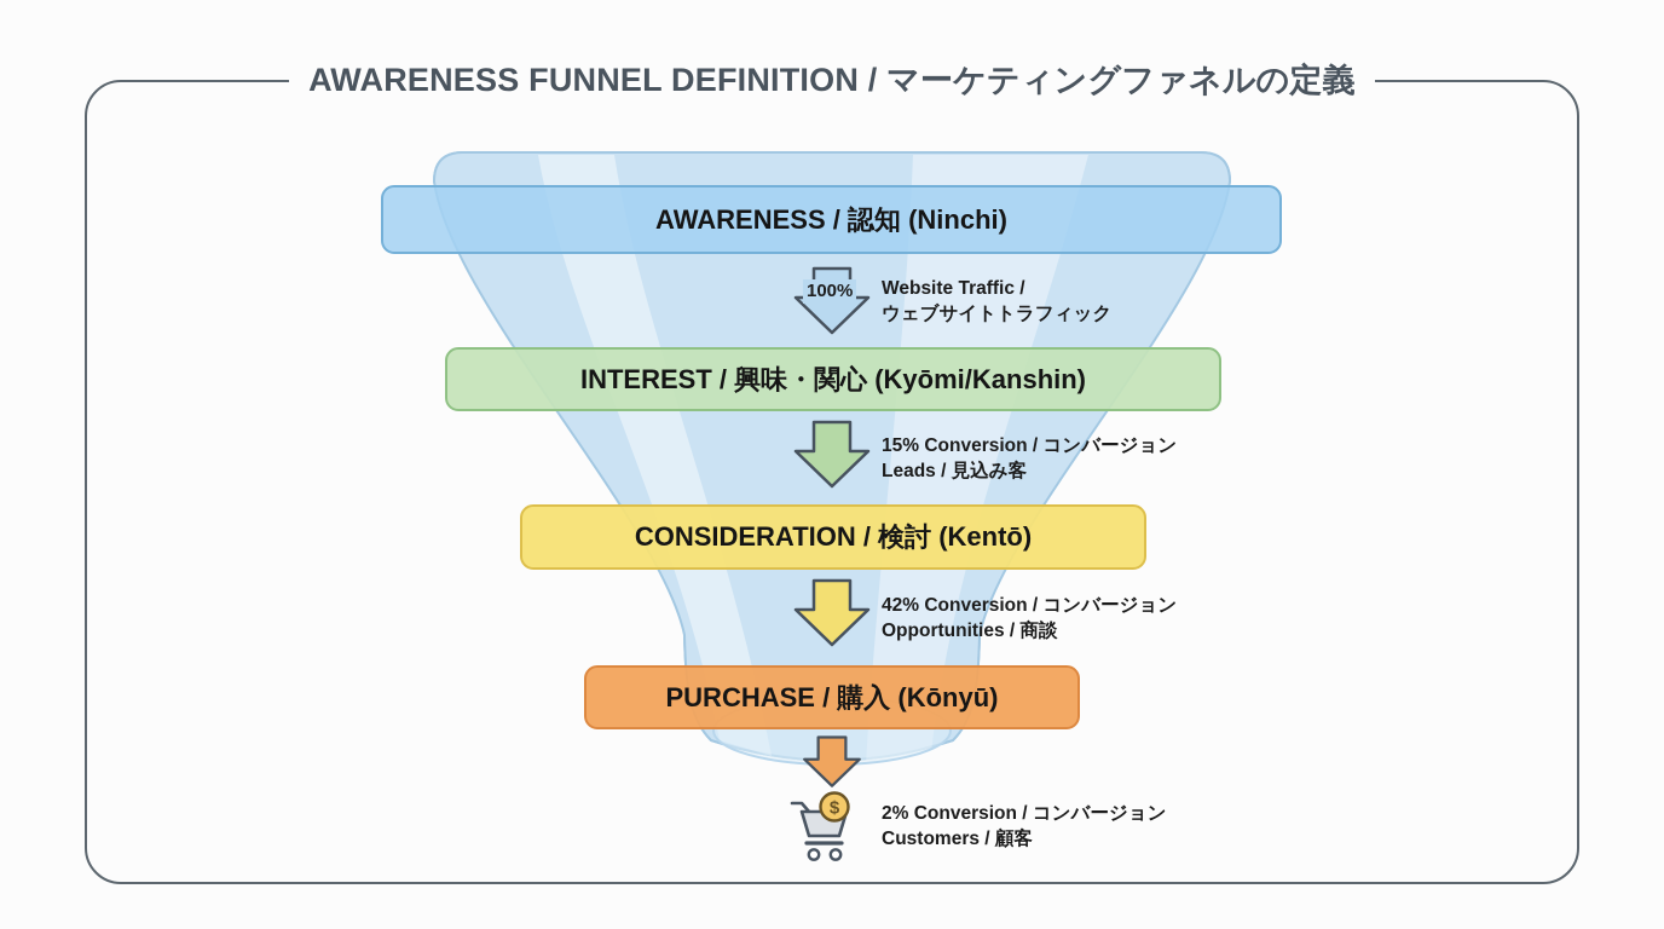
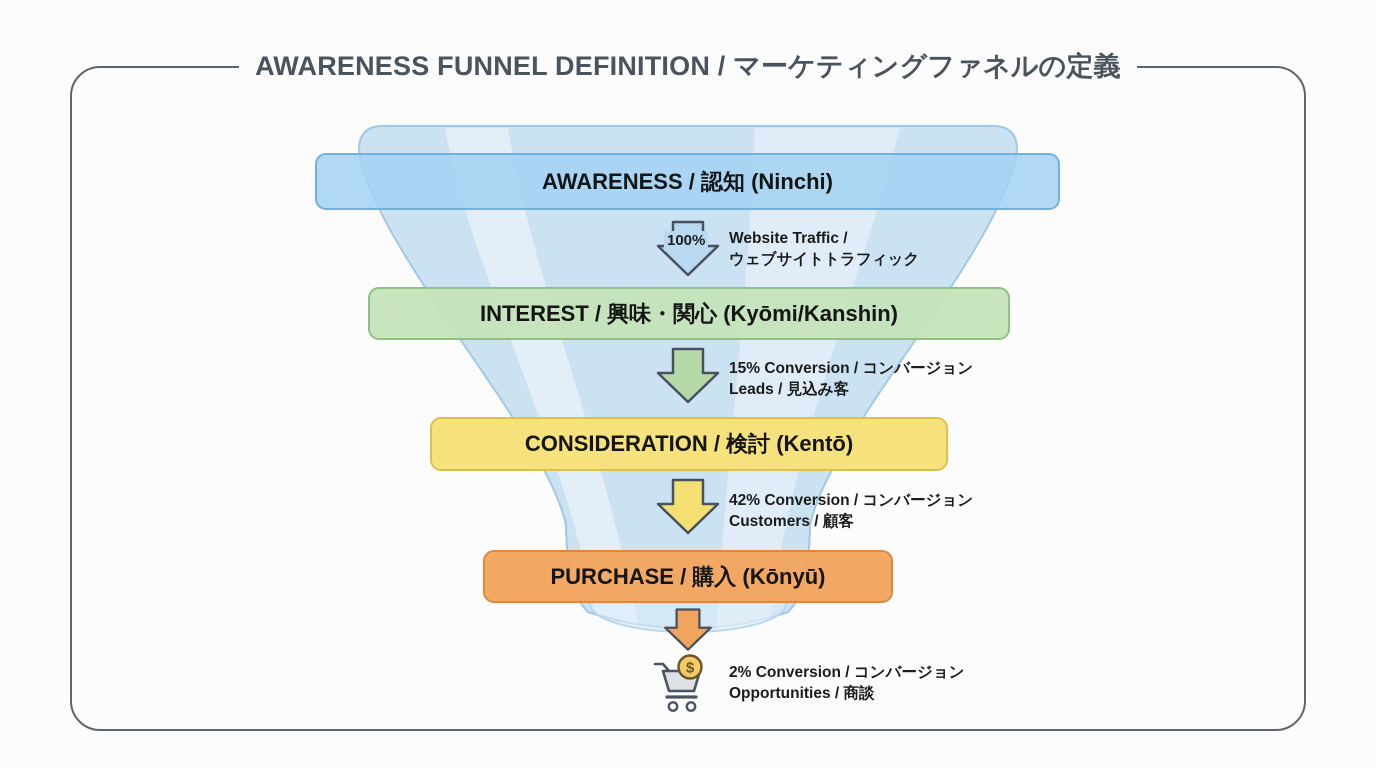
  AWARENESS FUNNEL DEFINITION / マーケティングファネルの定義
  AWARENESS / 認知 (Ninchi)
  INTEREST / 興味・関心 (Kyōmi/Kanshin)
  CONSIDERATION / 検討 (Kentō)
  PURCHASE / 購入 (Kōnyū)
  100%
  Website Traffic /
  ウェブサイトトラフィック
  15% Conversion / コンバージョン
  Leads / 見込み客
  42% Conversion / コンバージョン
- Opportunities / 商談
+ Customers / 顧客
  2% Conversion / コンバージョン
- Customers / 顧客
+ Opportunities / 商談
  $
